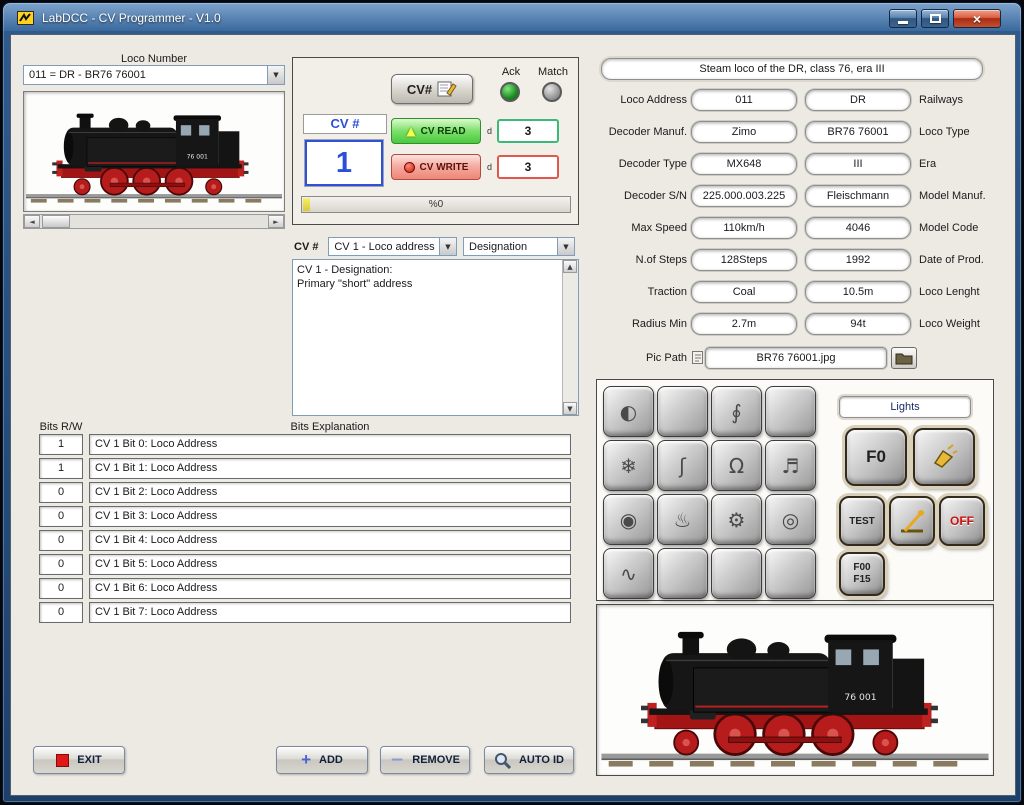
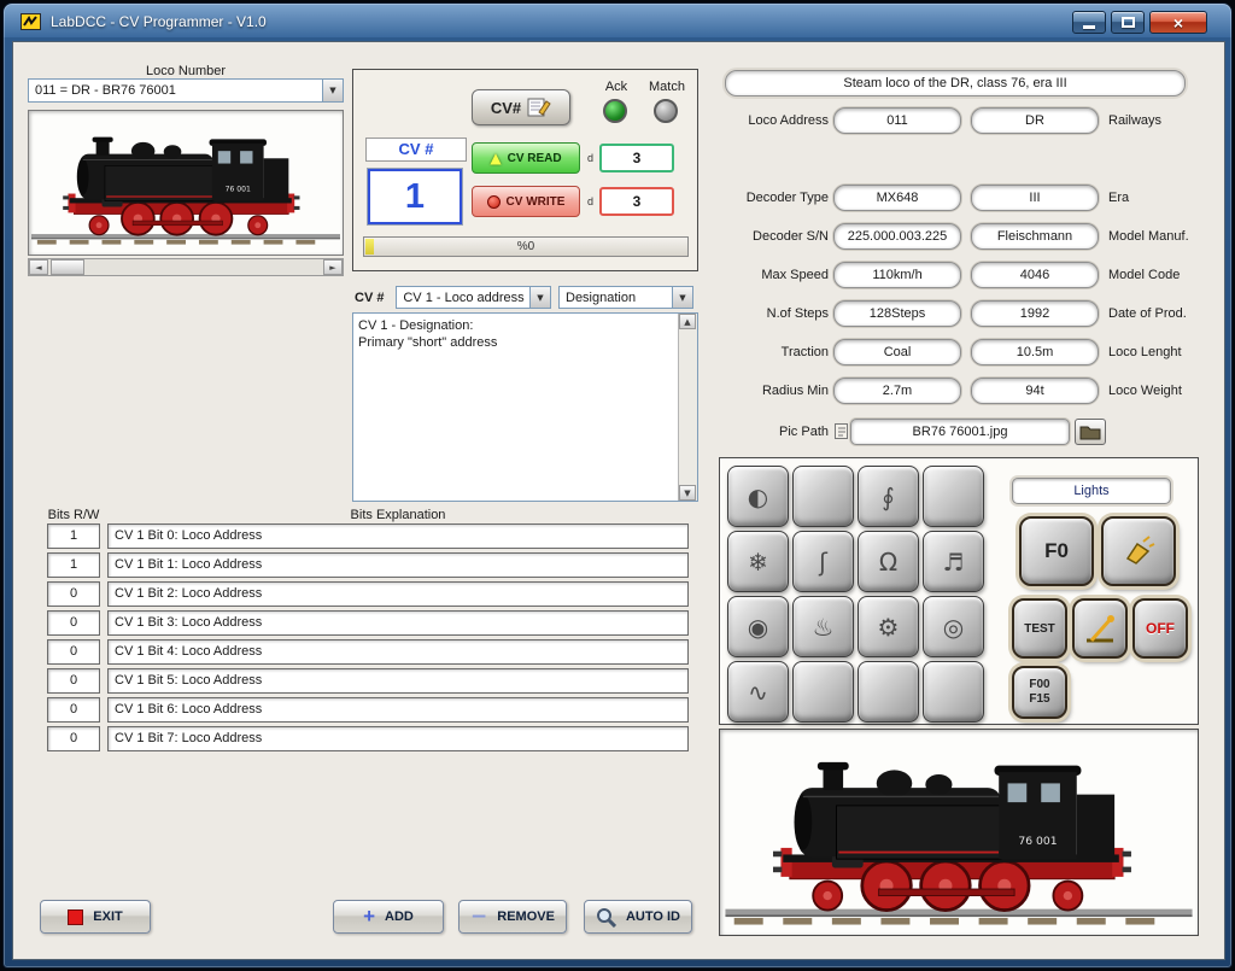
  LabDCC - CV Programmer - V1.0
  ×
  Loco Number
  011 = DR - BR76 76001
  ▼
  ◄
  ►
  CV#
  Ack
  Match
  CV #
  1
  ▲
  CV READ
  d
  3
  CV WRITE
  d
  3
  %0
  CV #
  CV 1 - Loco address
  ▼
  Designation
  ▼
  CV 1 - Designation:
  Primary "short" address
  ▲
  ▼
  Bits R/W
  Bits Explanation
  1
  CV 1 Bit 0: Loco Address
  1
  CV 1 Bit 1: Loco Address
  0
  CV 1 Bit 2: Loco Address
  0
  CV 1 Bit 3: Loco Address
  0
  CV 1 Bit 4: Loco Address
  0
  CV 1 Bit 5: Loco Address
  0
  CV 1 Bit 6: Loco Address
  0
  CV 1 Bit 7: Loco Address
  EXIT
  +
  ADD
  −
  REMOVE
  AUTO ID
  Steam loco of the DR, class 76, era III
  Loco Address
  011
  DR
  Railways
- Decoder Manuf.
- Zimo
- BR76 76001
- Loco Type
  Decoder Type
  MX648
  III
  Era
  Decoder S/N
  225.000.003.225
  Fleischmann
  Model Manuf.
  Max Speed
  110km/h
  4046
  Model Code
  N.of Steps
  128Steps
  1992
  Date of Prod.
  Traction
  Coal
  10.5m
  Loco Lenght
  Radius Min
  2.7m
  94t
  Loco Weight
  Pic Path
  BR76 76001.jpg
  ◐
  ∮
  ❄
  ʃ
  Ω
  ♬
  ◉
  ♨
  ⚙
  ◎
  ∿
  Lights
  F0
  TEST
  OFF
  F00
  F15
